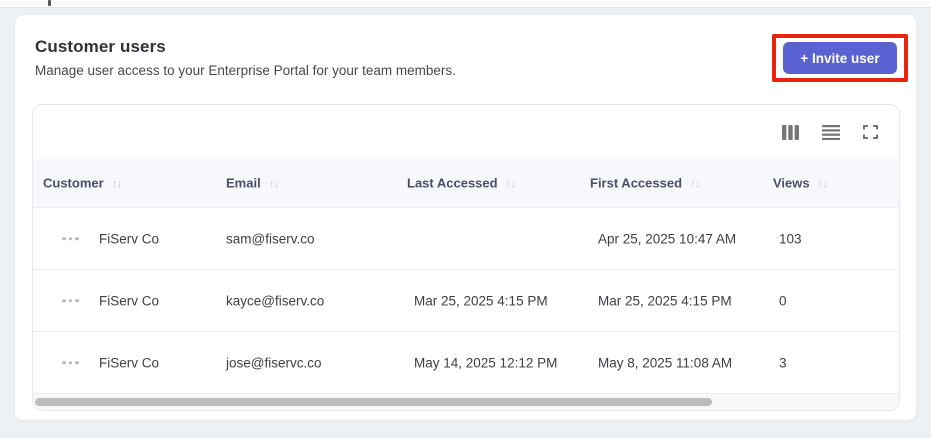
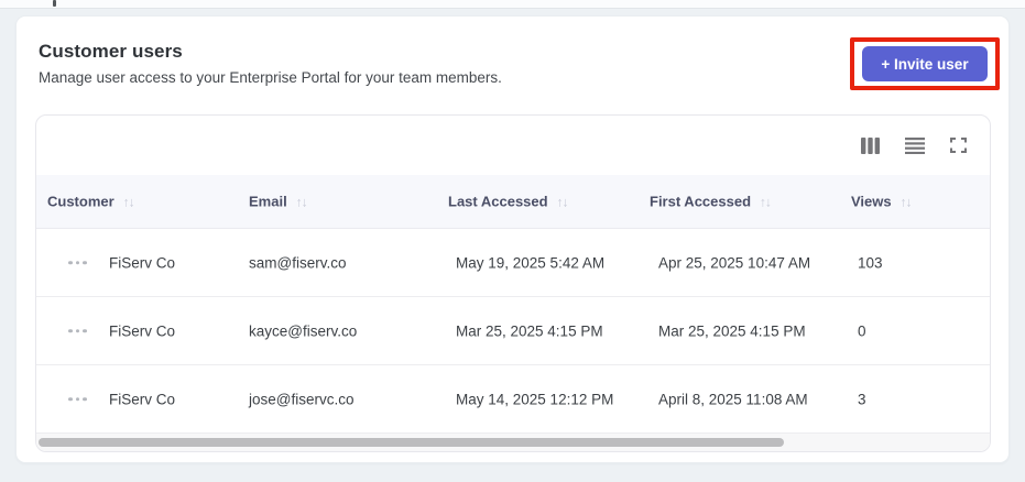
  Customer users
  Manage user access to your Enterprise Portal for your team members.
  + Invite user
  Customer
  ↑↓
  Email
  ↑↓
  Last Accessed
  ↑↓
  First Accessed
  ↑↓
  Views
  ↑↓
  FiServ Co
  sam@fiserv.co
+ May 19, 2025 5:42 AM
  Apr 25, 2025 10:47 AM
  103
  FiServ Co
  kayce@fiserv.co
  Mar 25, 2025 4:15 PM
  Mar 25, 2025 4:15 PM
  0
  FiServ Co
  jose@fiservc.co
  May 14, 2025 12:12 PM
- May 8, 2025 11:08 AM
+ April 8, 2025 11:08 AM
  3
